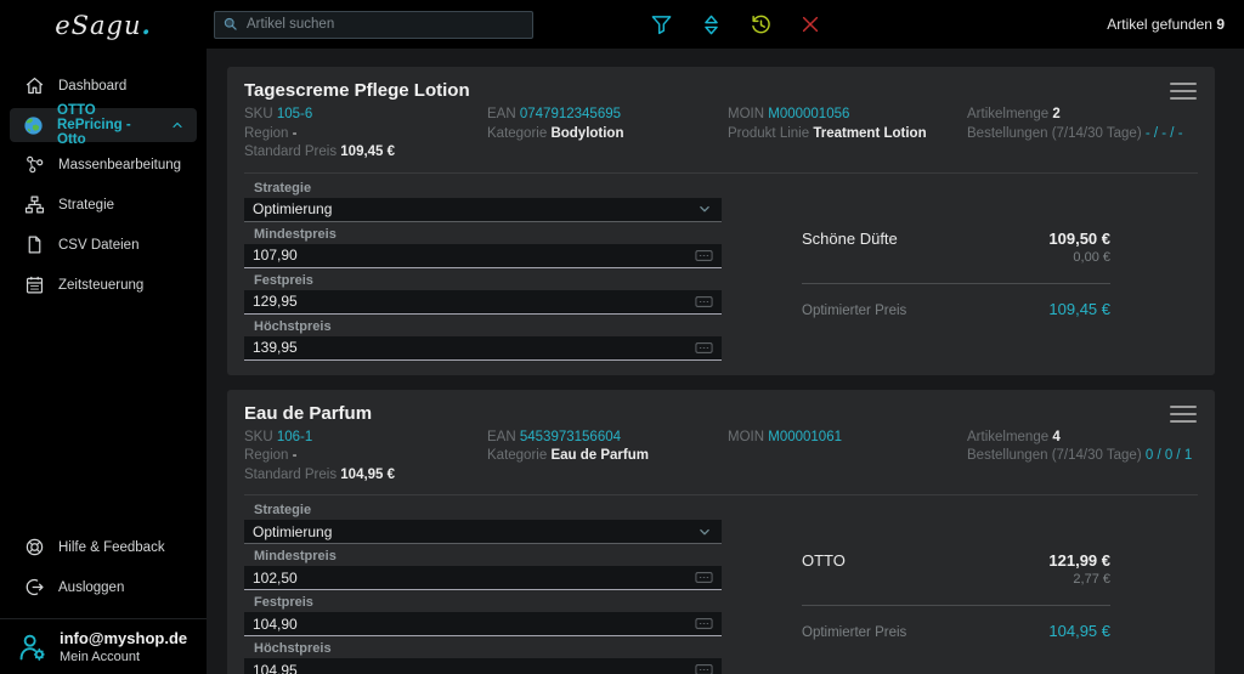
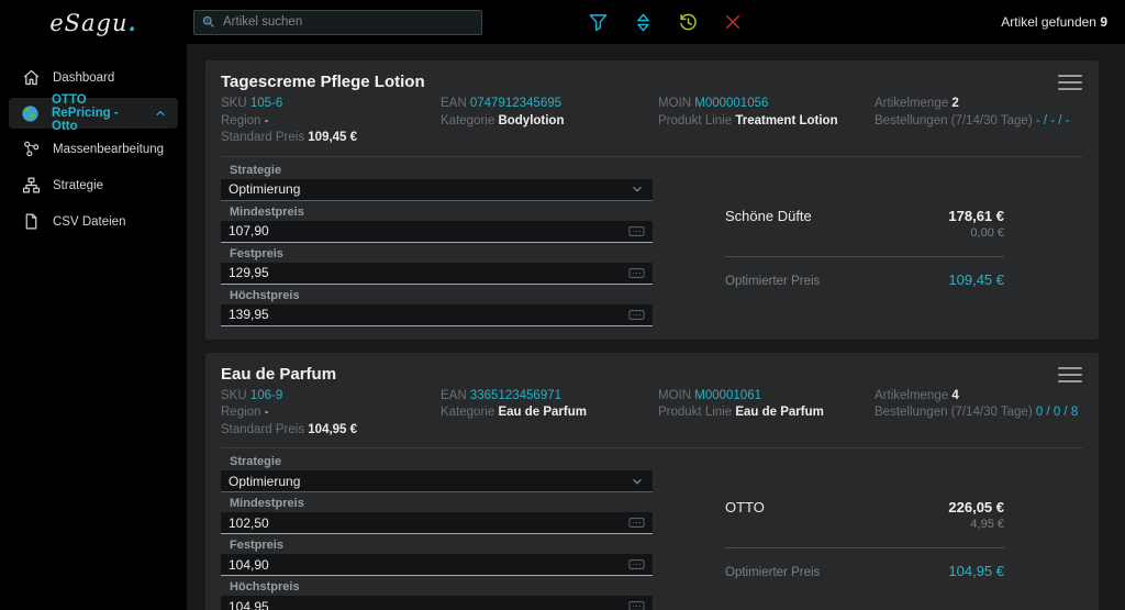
  eSagu.
  Artikel suchen
  Artikel gefunden 9
  Dashboard
  OTTO RePricing - Otto
  Massenbearbeitung
  Strategie
  CSV Dateien
- Zeitsteuerung
- Hilfe & Feedback
- Ausloggen
- info@myshop.de
- Mein Account
  Tagescreme Pflege Lotion
  SKU 105-6
  Region -
  Standard Preis 109,45 €
  EAN 0747912345695
  Kategorie Bodylotion
  MOIN M000001056
  Produkt Linie Treatment Lotion
  Artikelmenge 2
  Bestellungen (7/14/30 Tage) - / - / -
  Strategie
  Optimierung
  Mindestpreis
  107,90
  Festpreis
  129,95
  Höchstpreis
  139,95
  Schöne Düfte
- 109,50 €
+ 178,61 €
  0,00 €
  Optimierter Preis
  109,45 €
  Eau de Parfum
- SKU 106-1
+ SKU 106-9
  Region -
  Standard Preis 104,95 €
- EAN 5453973156604
+ EAN 3365123456971
  Kategorie Eau de Parfum
  MOIN M00001061
+ Produkt Linie Eau de Parfum
  Artikelmenge 4
- Bestellungen (7/14/30 Tage) 0 / 0 / 1
+ Bestellungen (7/14/30 Tage) 0 / 0 / 8
  Strategie
  Optimierung
  Mindestpreis
  102,50
  Festpreis
  104,90
  Höchstpreis
  104,95
  OTTO
- 121,99 €
+ 226,05 €
- 2,77 €
+ 4,95 €
  Optimierter Preis
  104,95 €
